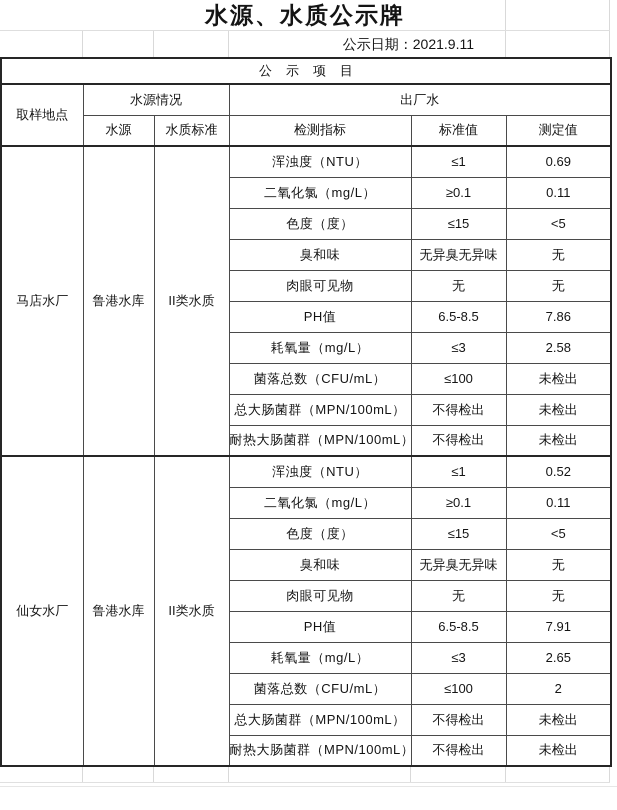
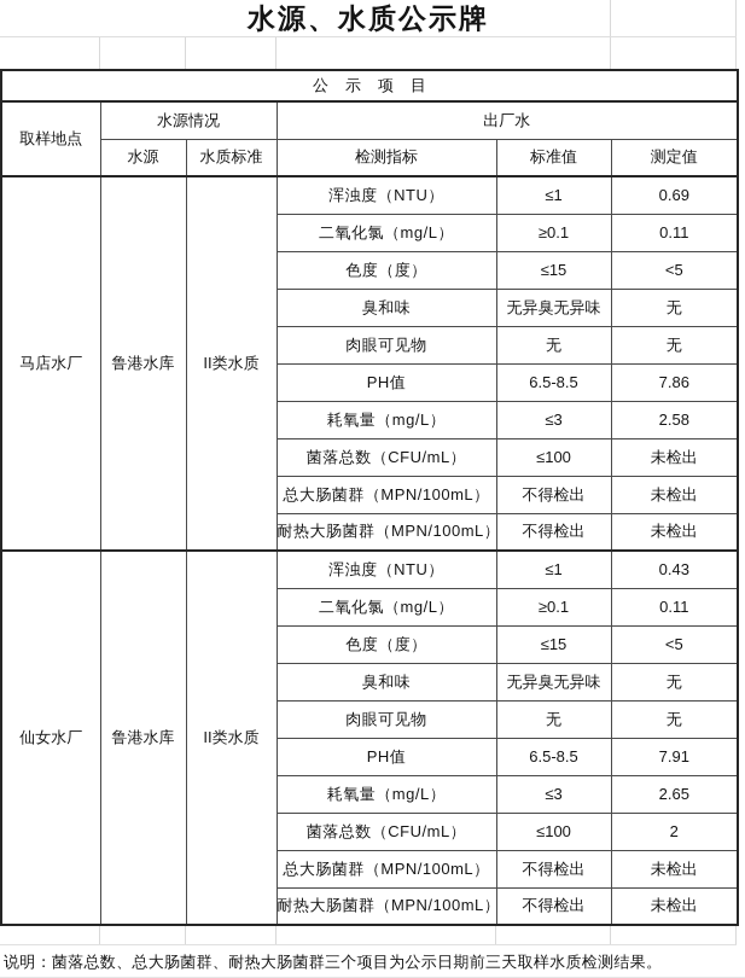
  水源、水质公示牌
- 公示日期：2021.9.11
  公示项目
  取样地点	水源情况	出厂水
  水源	水质标准	检测指标	标准值	测定值
  马店水厂	鲁港水库	II类水质	浑浊度（NTU）	≤1	0.69
  二氧化氯（mg/L）	≥0.1	0.11
  色度（度）	≤15	<5
  臭和味	无异臭无异味	无
  肉眼可见物	无	无
  PH值	6.5-8.5	7.86
  耗氧量（mg/L）	≤3	2.58
  菌落总数（CFU/mL）	≤100	未检出
  总大肠菌群（MPN/100mL）	不得检出	未检出
  耐热大肠菌群（MPN/100mL）	不得检出	未检出
- 仙女水厂	鲁港水库	II类水质	浑浊度（NTU）	≤1	0.52
+ 仙女水厂	鲁港水库	II类水质	浑浊度（NTU）	≤1	0.43
  二氧化氯（mg/L）	≥0.1	0.11
  色度（度）	≤15	<5
  臭和味	无异臭无异味	无
  肉眼可见物	无	无
  PH值	6.5-8.5	7.91
  耗氧量（mg/L）	≤3	2.65
  菌落总数（CFU/mL）	≤100	2
  总大肠菌群（MPN/100mL）	不得检出	未检出
  耐热大肠菌群（MPN/100mL）	不得检出	未检出
+ 说明：菌落总数、总大肠菌群、耐热大肠菌群三个项目为公示日期前三天取样水质检测结果。
